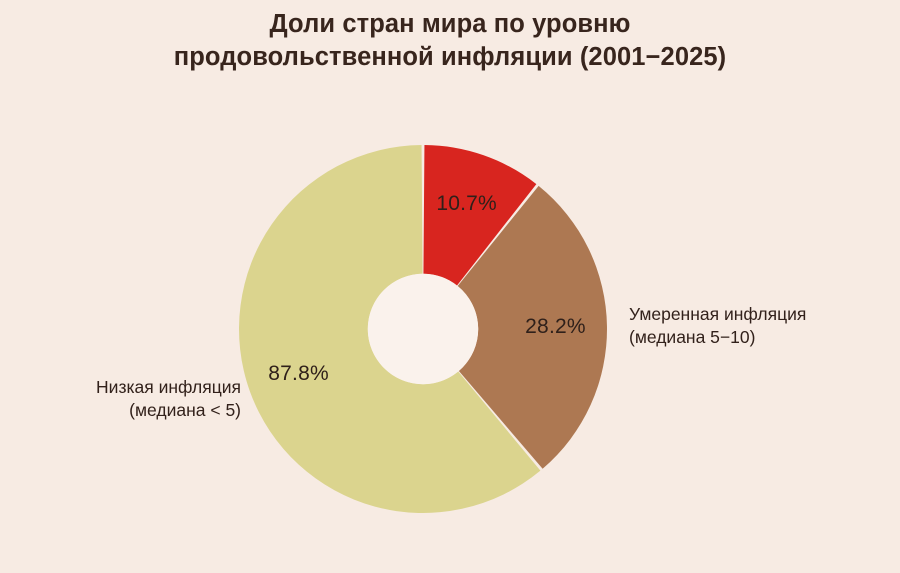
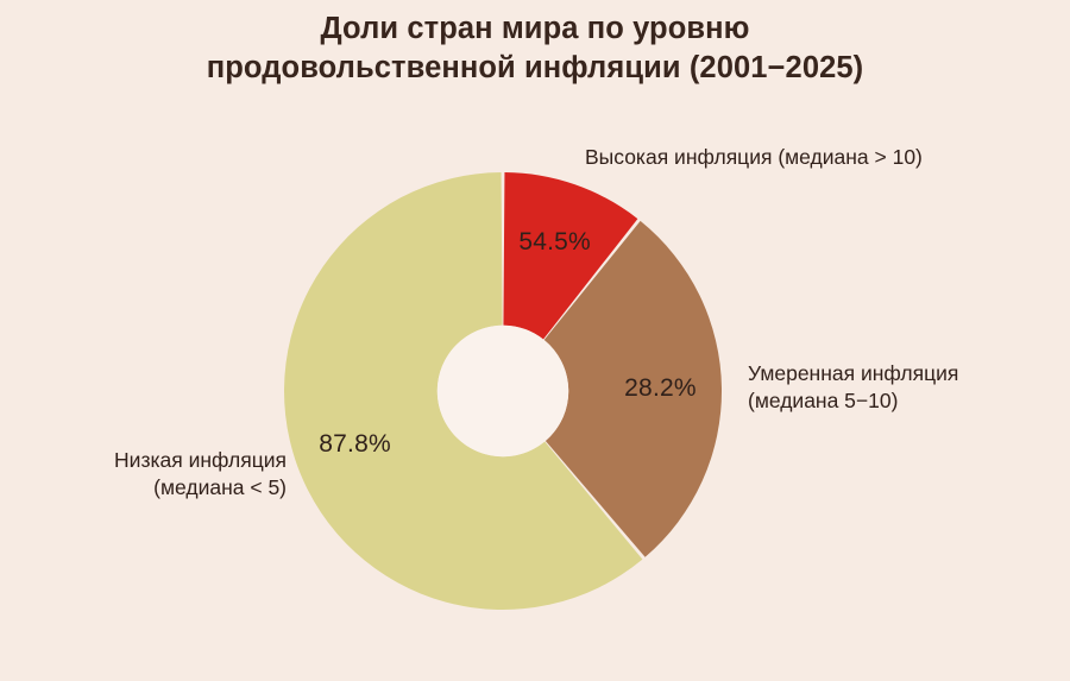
  Доли стран мира по уровню
  продовольственной инфляции (2001−2025)
- 10.7%
+ 54.5%
  28.2%
  87.8%
+ Высокая инфляция (медиана > 10)
  Умеренная инфляция
  (медиана 5−10)
  Низкая инфляция
  (медиана < 5)
